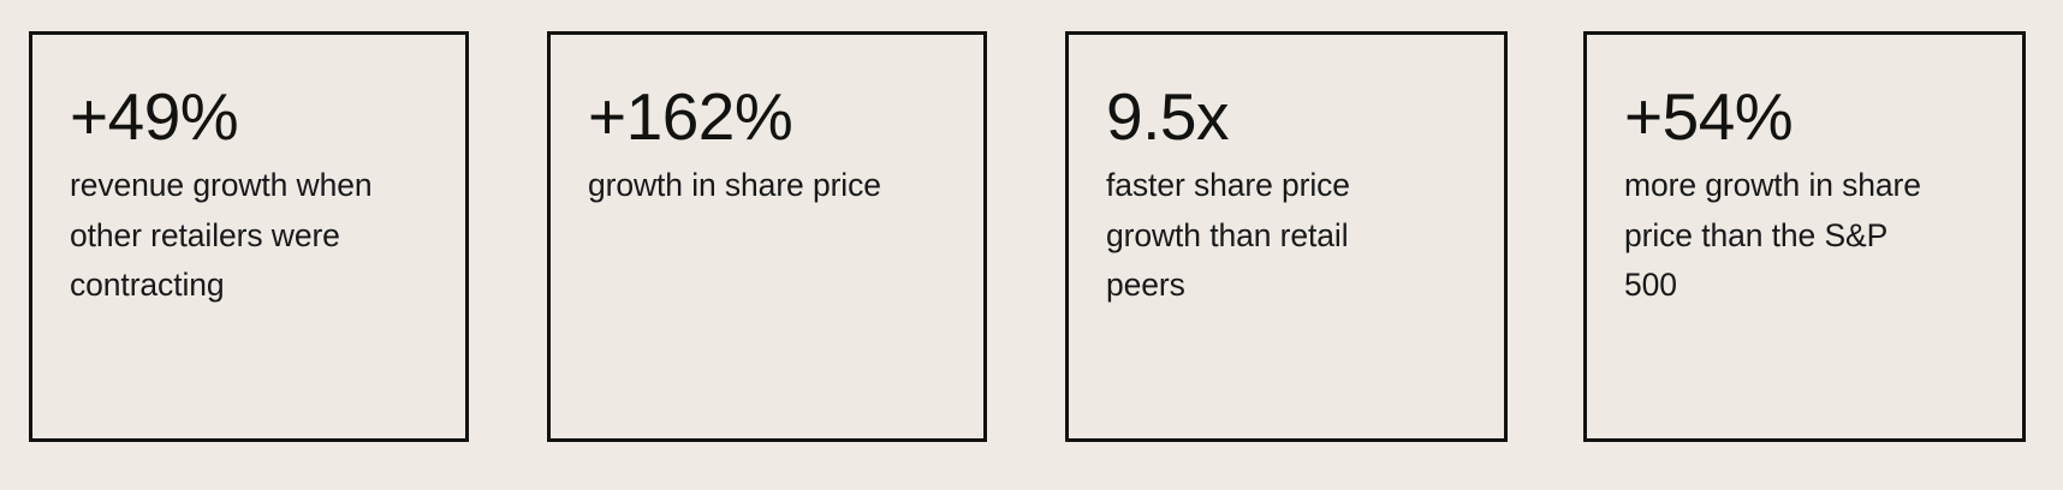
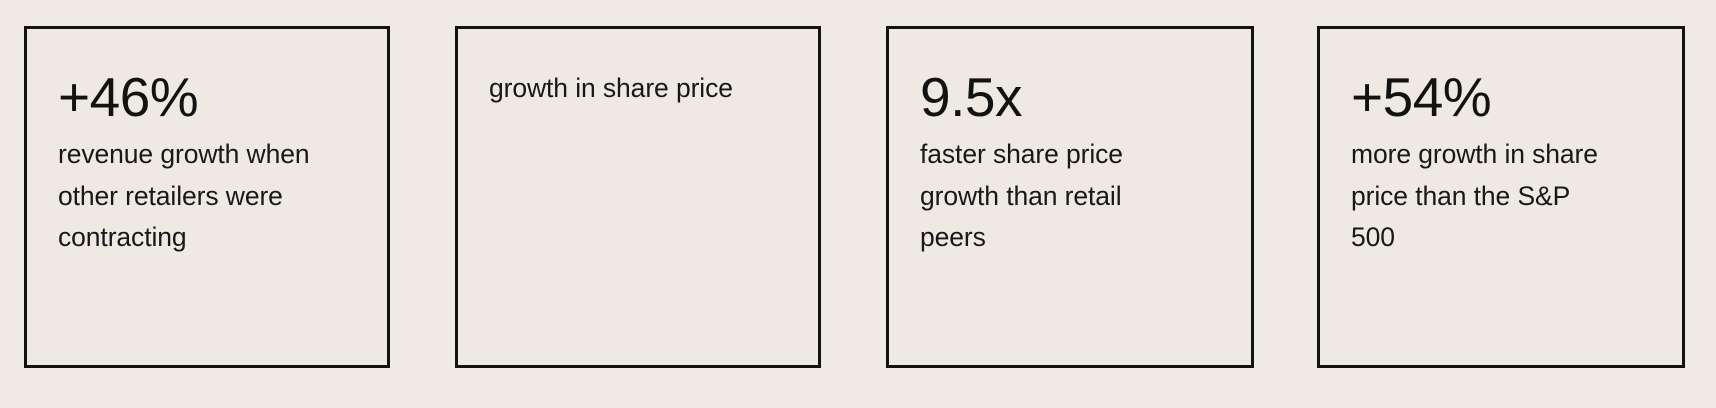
- +49%
+ +46%
  revenue growth when other retailers were contracting
- +162%
  growth in share price
  9.5x
  faster share price growth than retail peers
  +54%
  more growth in share price than the S&P 500
